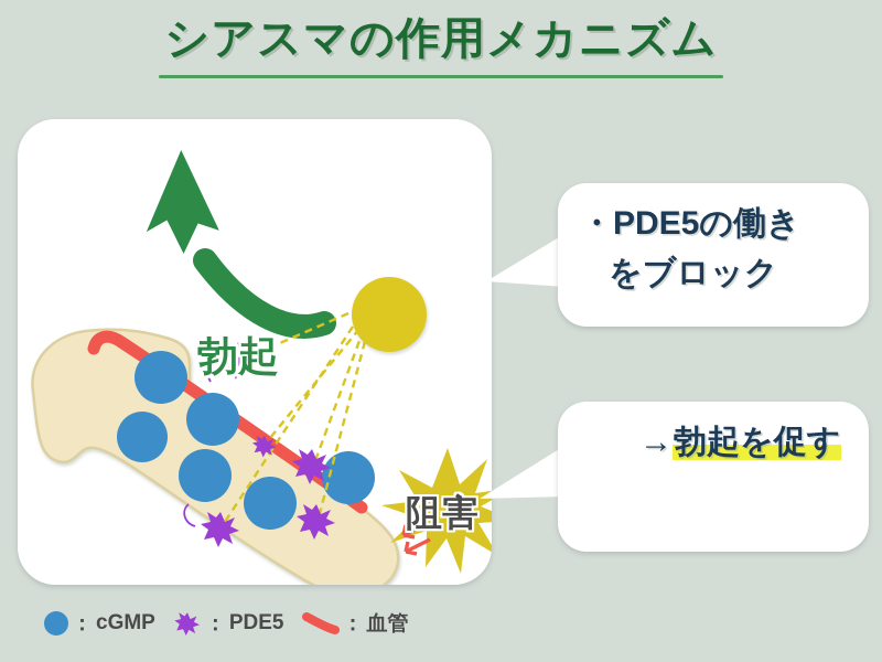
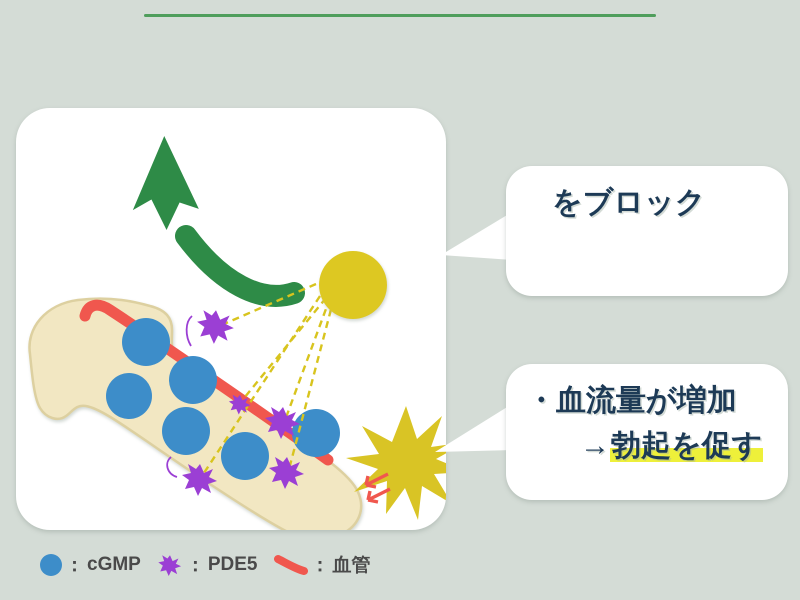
- シアスマの作用メカニズム
- 勃起
- 阻害
- ・PDE5の働き
  をブロック
+ ・血流量が増加
  →勃起を促す
  ：
  cGMP
  ：
  PDE5
  ：
  血管
